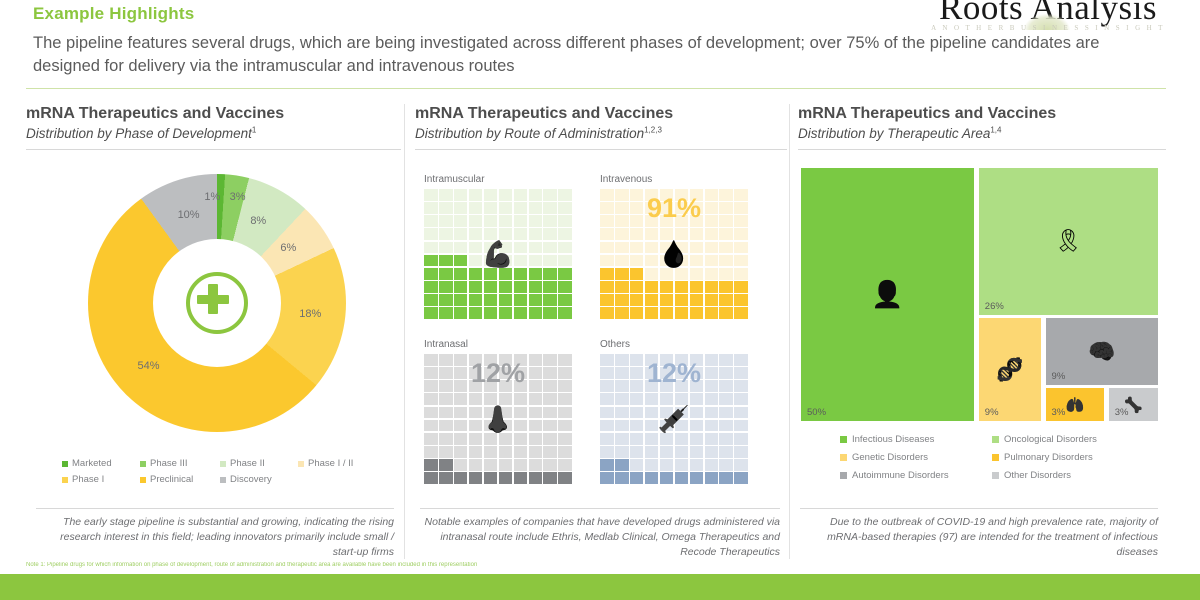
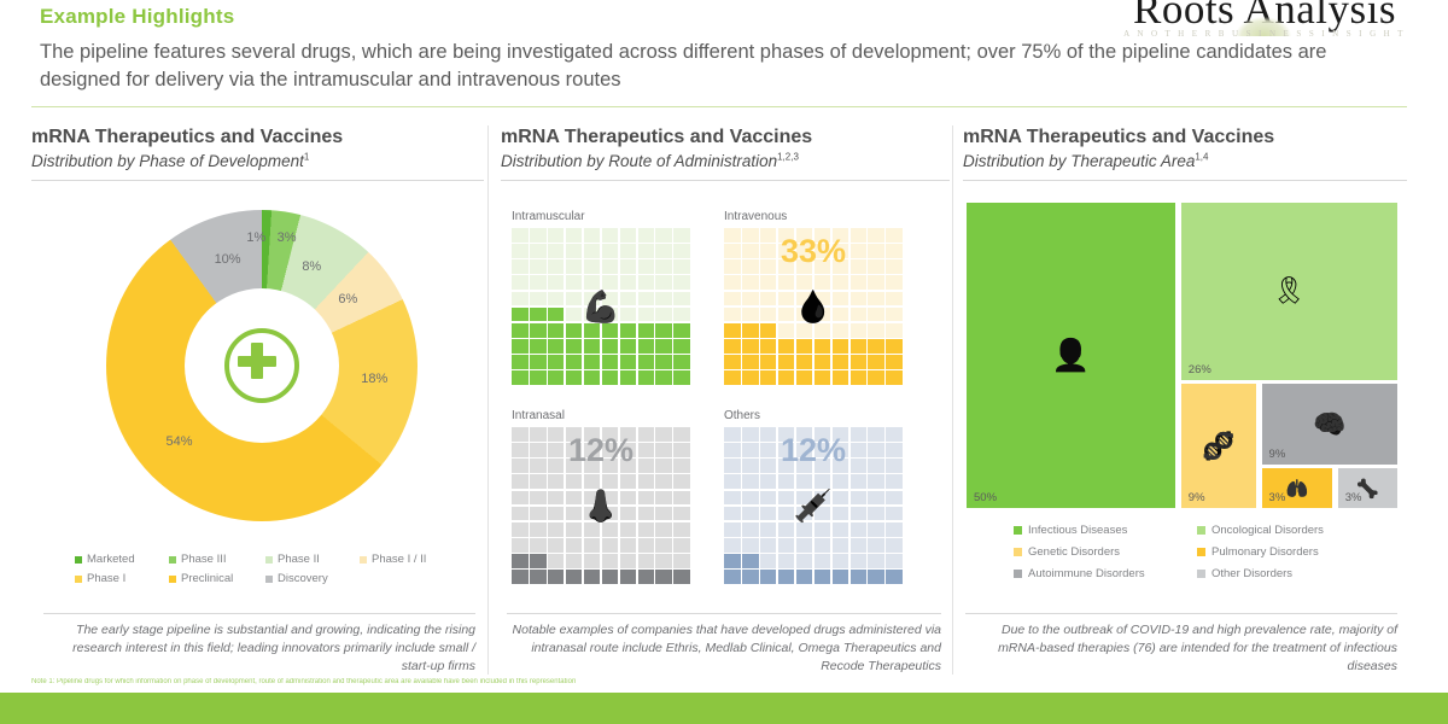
  Example Highlights
  The pipeline features several drugs, which are being investigated across different phases of development; over 75% of the pipeline candidates are designed for delivery via the intramuscular and intravenous routes
  Roots Analysis
  A N O T H E R B U S I N E S S I N S I G H T
  mRNA Therapeutics and Vaccines
  Distribution by Phase of Development1
  1%
  3%
  8%
  6%
  18%
  54%
  10%
  Marketed
  Phase III
  Phase II
  Phase I / II
  Phase I
  Preclinical
  Discovery
  The early stage pipeline is substantial and growing, indicating the rising research interest in this field; leading innovators primarily include small / start-up firms
  mRNA Therapeutics and Vaccines
  Distribution by Route of Administration1,2,3
  Intramuscular
  💪
  Intravenous
- 91%
+ 33%
  🩸
  Intranasal
  12%
  👃
  Others
  12%
  💉
  Notable examples of companies that have developed drugs administered via intranasal route include Ethris, Medlab Clinical, Omega Therapeutics and Recode Therapeutics
  mRNA Therapeutics and Vaccines
  Distribution by Therapeutic Area1,4
  👤
  50%
  🎗
  26%
  🧬
  9%
  🧠
  9%
  🫁
  3%
  🦴
  3%
  Infectious Diseases
  Oncological Disorders
  Genetic Disorders
  Pulmonary Disorders
  Autoimmune Disorders
  Other Disorders
- Due to the outbreak of COVID-19 and high prevalence rate, majority of mRNA-based therapies (97) are intended for the treatment of infectious diseases
+ Due to the outbreak of COVID-19 and high prevalence rate, majority of mRNA-based therapies (76) are intended for the treatment of infectious diseases
